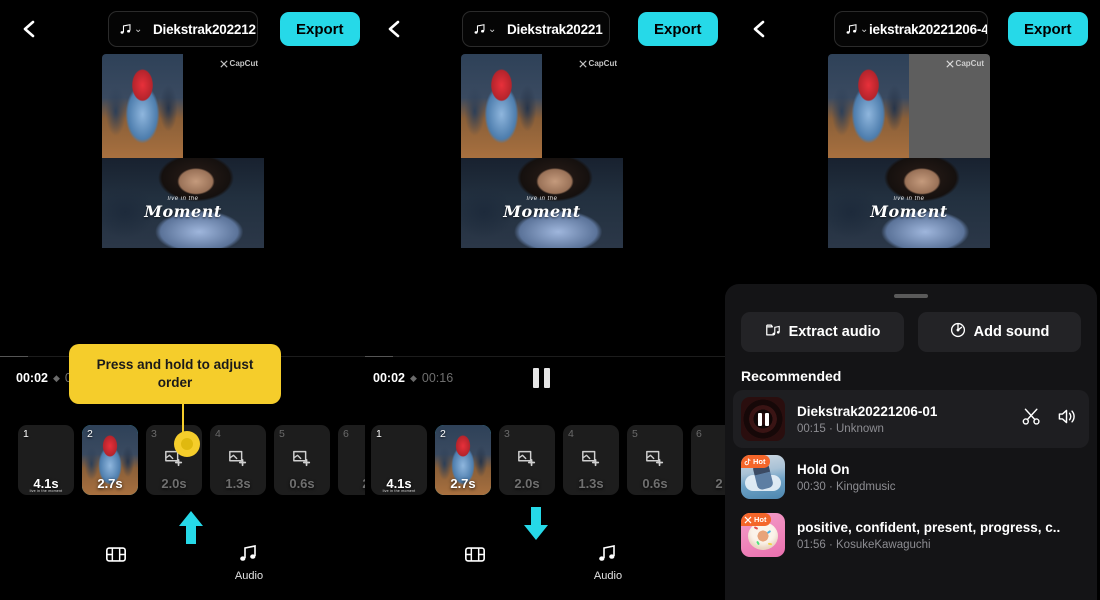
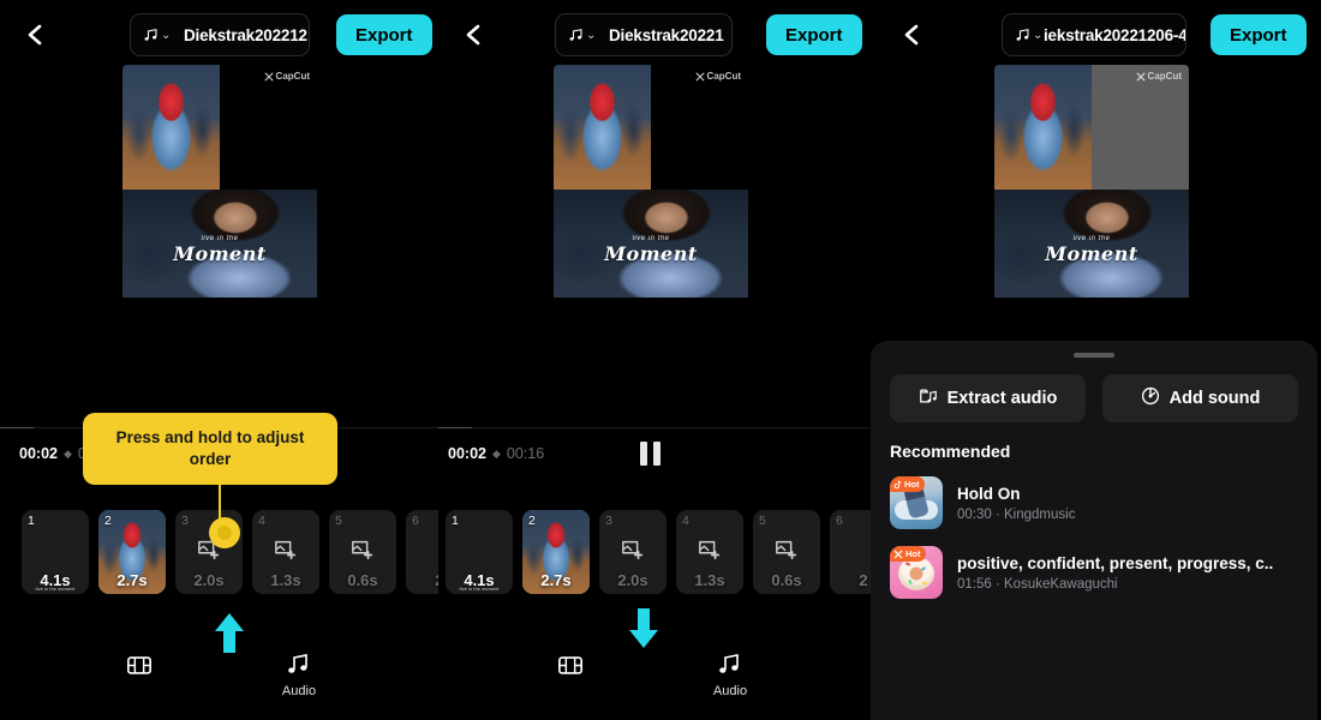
  ⌄
  Diekstrak202212
  Export
  CapCut
  Moment
  00:02
  ◆
  1
  4.1s
  2
  2.7s
  3
  2.0s
  4
  1.3s
  5
  0.6s
  6
  Audio
  ⌄
  Diekstrak20221
  Export
  CapCut
  Moment
  00:02
  ◆
  00:16
  1
  4.1s
  2
  2.7s
  3
  2.0s
  4
  1.3s
  5
  0.6s
  6
  2
  Audio
  ⌄
  iekstrak20221206-4
  Export
  CapCut
  Moment
  Press and hold to adjust order
  Extract audio
  Add sound
  Recommended
- Diekstrak20221206-01
- 00:15 · Unknown
  Hot
  Hold On
  00:30 · Kingdmusic
  Hot
  positive, confident, present, progress, c..
  01:56 · KosukeKawaguchi
